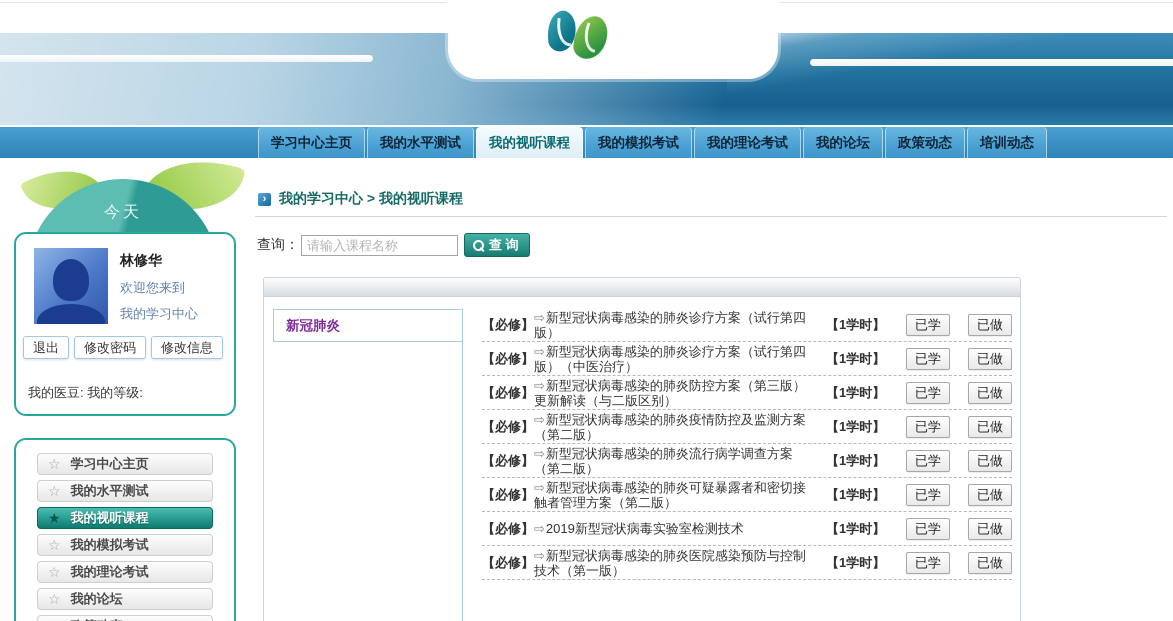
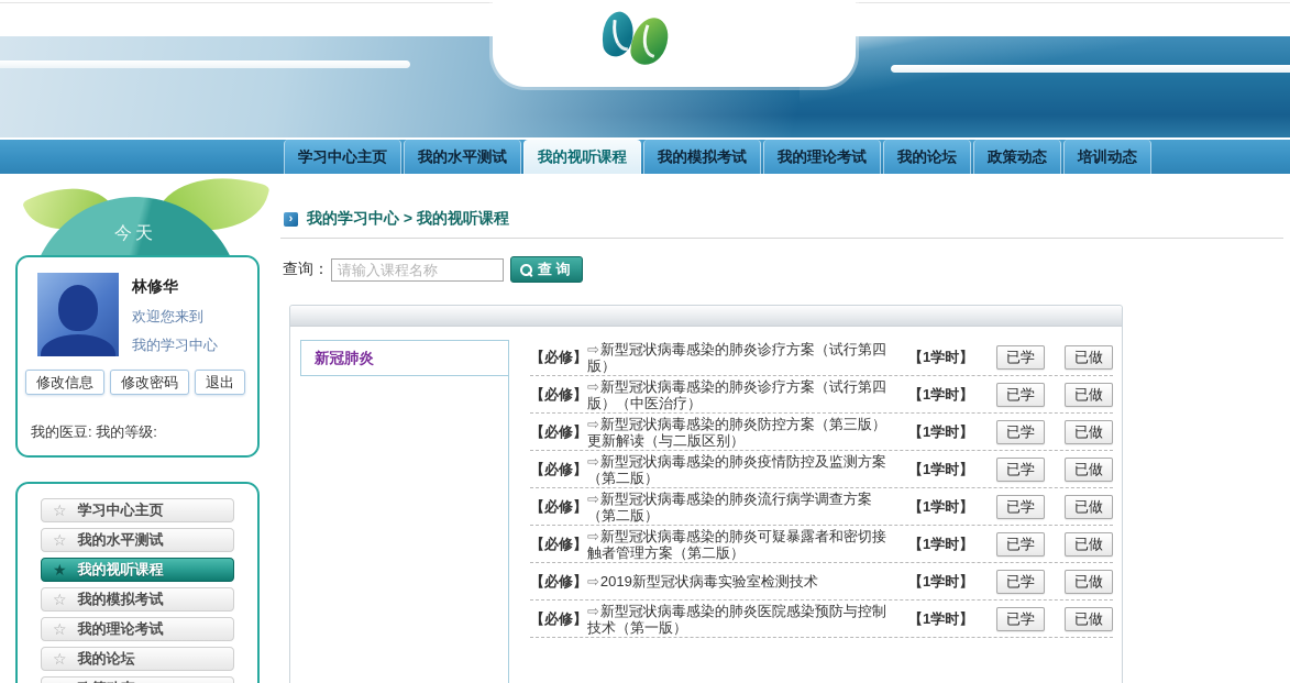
  学习中心主页
  我的水平测试
  我的视听课程
  我的模拟考试
  我的理论考试
  我的论坛
  政策动态
  培训动态
  今天
  林修华
  欢迎您来到
  我的学习中心
- 退出
+ 修改信息
  修改密码
- 修改信息
+ 退出
  我的医豆: 我的等级:
  学习中心主页
  我的水平测试
  我的视听课程
  我的模拟考试
  我的理论考试
  我的论坛
  ›
  我的学习中心 > 我的视听课程
  查询：
  请输入课程名称
  查 询
  新冠肺炎
  【必修】
  新型冠状病毒感染的肺炎诊疗方案（试行第四版）
  【1学时】
  已学
  已做
  【必修】
  新型冠状病毒感染的肺炎诊疗方案（试行第四版）（中医治疗）
  【1学时】
  已学
  已做
  【必修】
  新型冠状病毒感染的肺炎防控方案（第三版）更新解读（与二版区别）
  【1学时】
  已学
  已做
  【必修】
  新型冠状病毒感染的肺炎疫情防控及监测方案（第二版）
  【1学时】
  已学
  已做
  【必修】
  新型冠状病毒感染的肺炎流行病学调查方案（第二版）
  【1学时】
  已学
  已做
  【必修】
  新型冠状病毒感染的肺炎可疑暴露者和密切接触者管理方案（第二版）
  【1学时】
  已学
  已做
  【必修】
  2019新型冠状病毒实验室检测技术
  【1学时】
  已学
  已做
  【必修】
  新型冠状病毒感染的肺炎医院感染预防与控制技术（第一版）
  【1学时】
  已学
  已做
